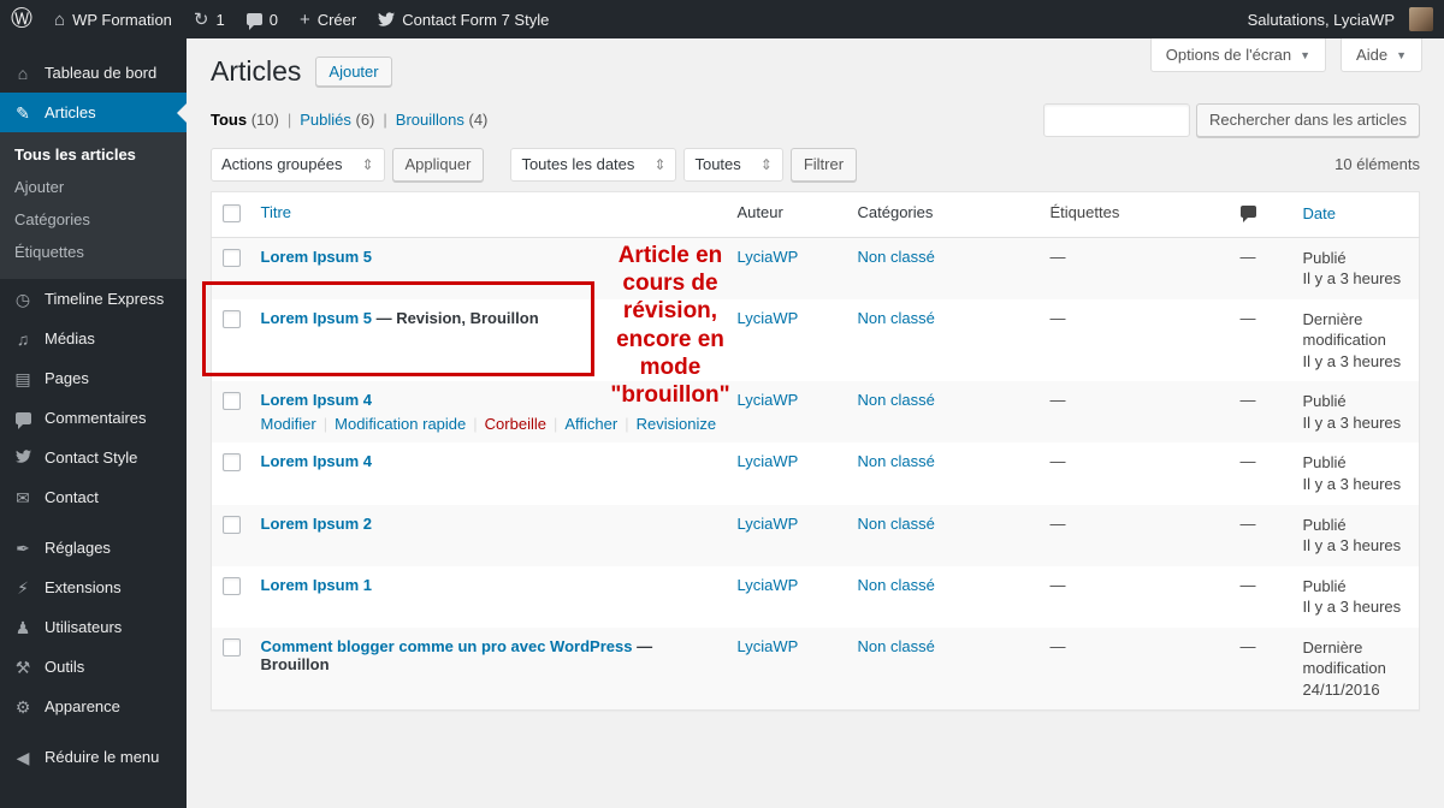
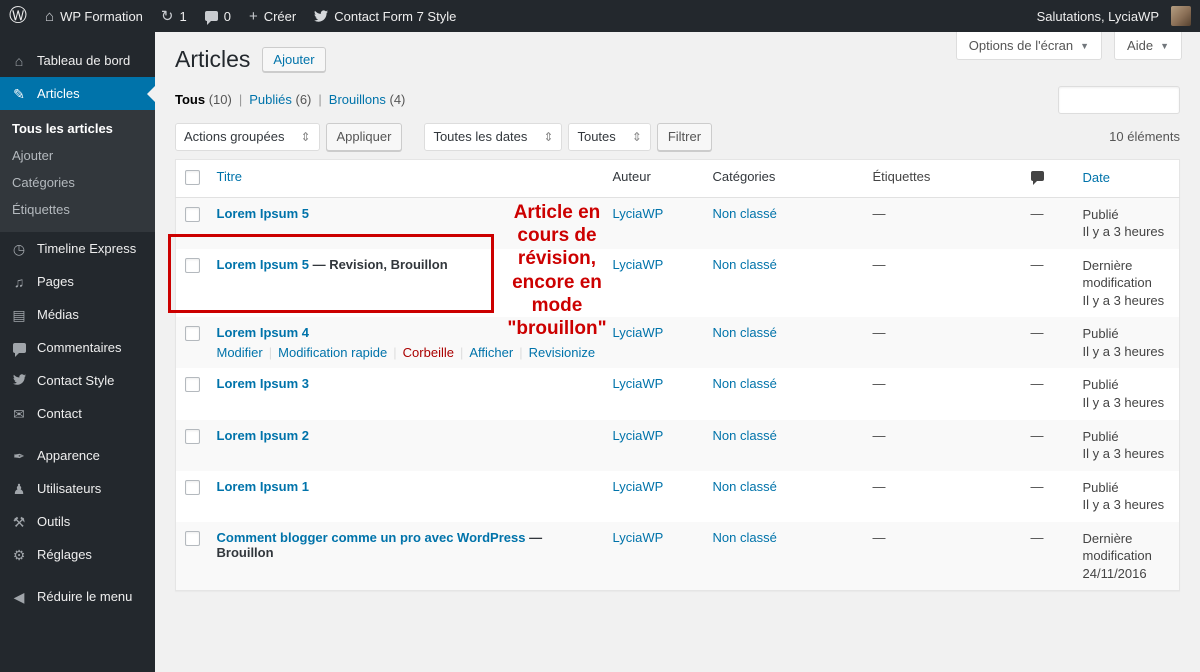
  Ⓦ
  ⌂
  WP Formation
  ↻
  1
  0
  +
  Créer
  Contact Form 7 Style
  Salutations, LyciaWP
  ⌂
  Tableau de bord
  ✎
  Articles
  Tous les articles
  Ajouter
  Catégories
  Étiquettes
  ◷
  Timeline Express
  ♫
- Médias
+ Pages
  ▤
- Pages
+ Médias
  Commentaires
  Contact Style
  ✉
  Contact
  ✒
- Réglages
+ Apparence
- ⚡
- Extensions
  ♟
  Utilisateurs
  ⚒
  Outils
  ⚙
- Apparence
+ Réglages
  ◀
  Réduire le menu
  Options de l'écran
  ▼
  Aide
  ▼
  Articles
  Ajouter
  Tous (10) Publiés (6) Brouillons (4)
- Rechercher dans les articles
  Actions groupées
  ⇕
  Appliquer
  Toutes les dates
  ⇕
  Toutes
  ⇕
  Filtrer
  10 éléments
  	Titre	Auteur	Catégories	Étiquettes		Date
  	Lorem Ipsum 5	LyciaWP	Non classé	—	—	PubliéIl y a 3 heures
  	Lorem Ipsum 5 — Revision, Brouillon	LyciaWP	Non classé	—	—	Dernière modificationIl y a 3 heures
  	Lorem Ipsum 4 Modifier Modification rapide Corbeille Afficher Revisionize	LyciaWP	Non classé	—	—	PubliéIl y a 3 heures
- 	Lorem Ipsum 4	LyciaWP	Non classé	—	—	PubliéIl y a 3 heures
+ 	Lorem Ipsum 3	LyciaWP	Non classé	—	—	PubliéIl y a 3 heures
  	Lorem Ipsum 2	LyciaWP	Non classé	—	—	PubliéIl y a 3 heures
  	Lorem Ipsum 1	LyciaWP	Non classé	—	—	PubliéIl y a 3 heures
  	Comment blogger comme un pro avec WordPress — Brouillon	LyciaWP	Non classé	—	—	Dernière modification24/11/2016
  Article en
  cours de
  révision,
  encore en
  mode
  "brouillon"
